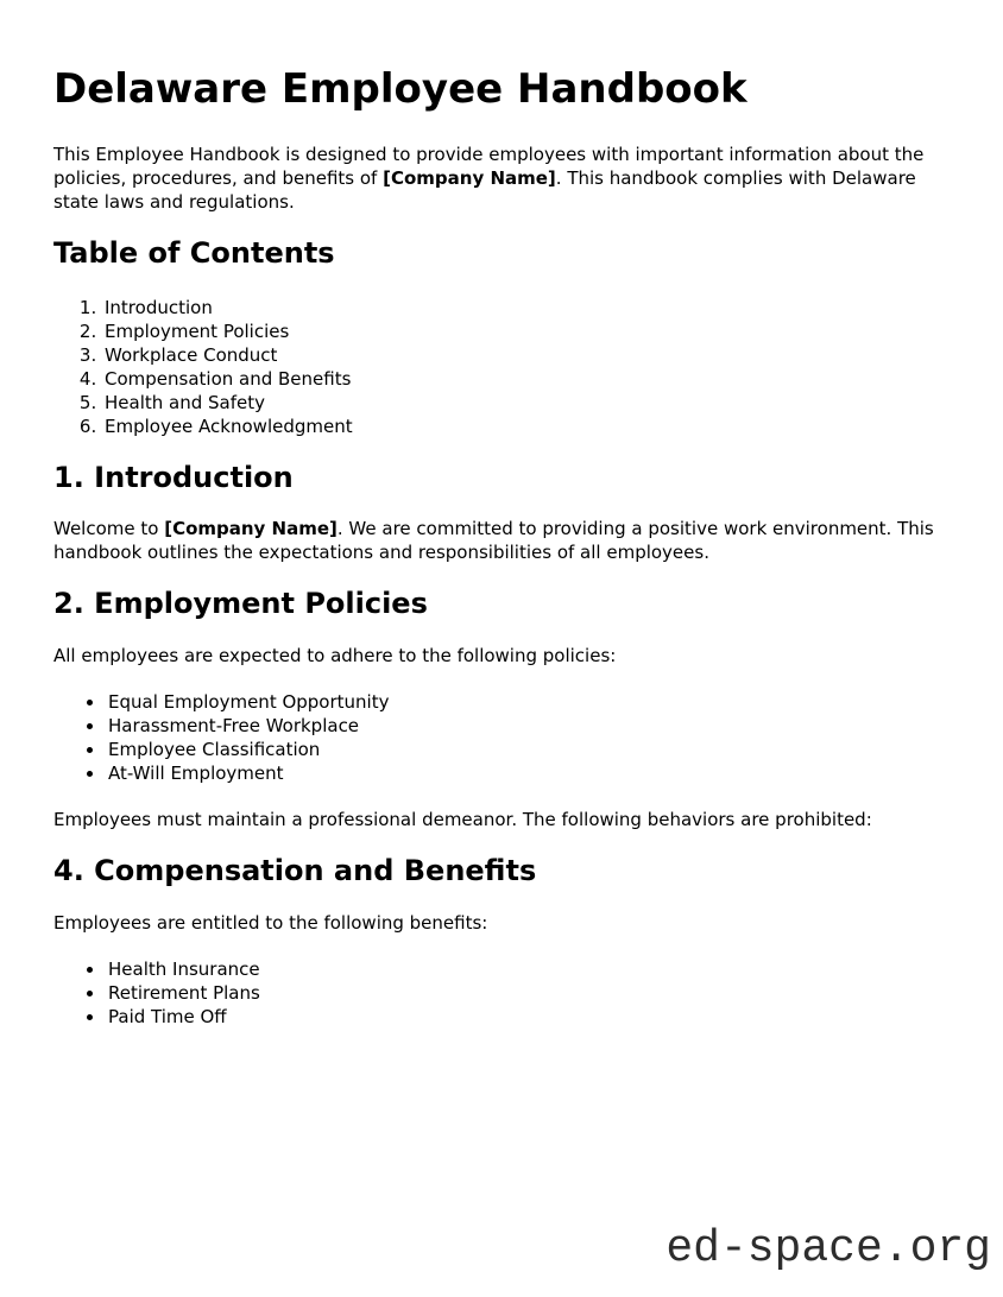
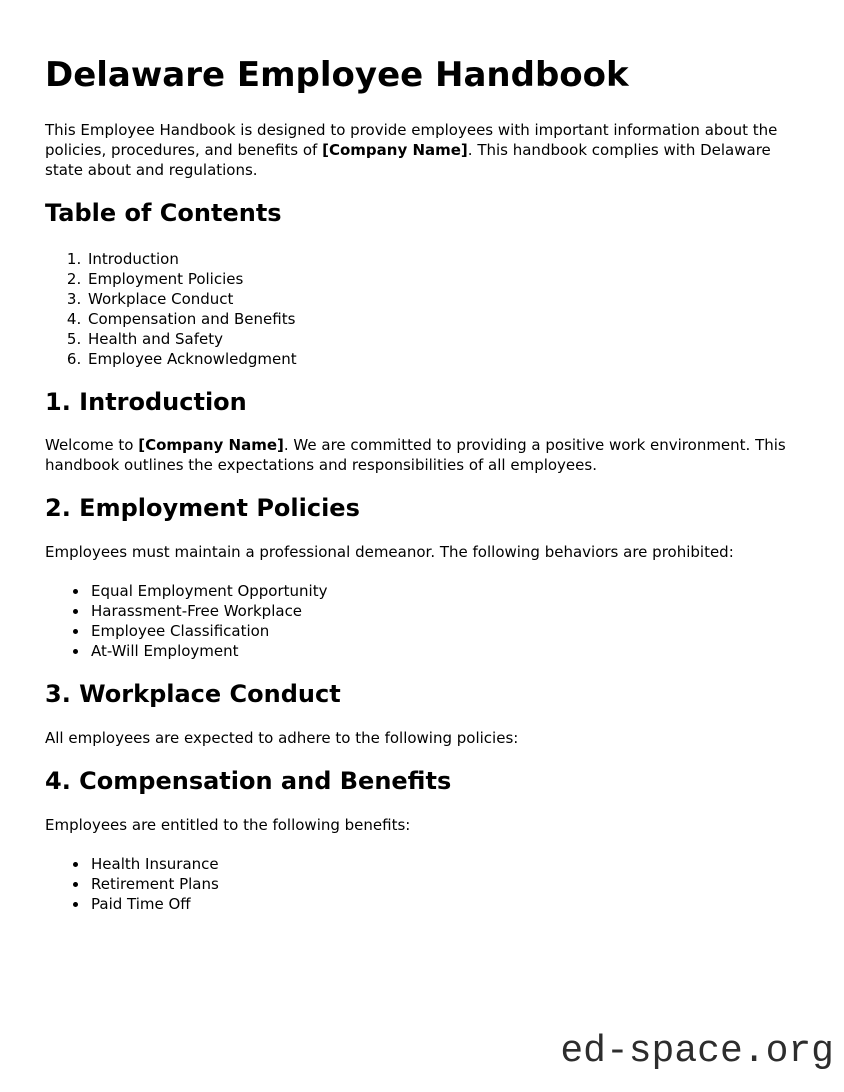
  Delaware Employee Handbook
- This Employee Handbook is designed to provide employees with important information about the policies, procedures, and benefits of [Company Name]. This handbook complies with Delaware state laws and regulations.
+ This Employee Handbook is designed to provide employees with important information about the policies, procedures, and benefits of [Company Name]. This handbook complies with Delaware state about and regulations.
  Table of Contents
  Introduction
  Employment Policies
  Workplace Conduct
  Compensation and Benefits
  Health and Safety
  Employee Acknowledgment
  1. Introduction
  Welcome to [Company Name]. We are committed to providing a positive work environment. This handbook outlines the expectations and responsibilities of all employees.
  2. Employment Policies
- All employees are expected to adhere to the following policies:
+ Employees must maintain a professional demeanor. The following behaviors are prohibited:
  Equal Employment Opportunity
  Harassment-Free Workplace
  Employee Classification
  At-Will Employment
+ 3. Workplace Conduct
- Employees must maintain a professional demeanor. The following behaviors are prohibited:
+ All employees are expected to adhere to the following policies:
  4. Compensation and Benefits
  Employees are entitled to the following benefits:
  Health Insurance
  Retirement Plans
  Paid Time Off
  ed-space.org
